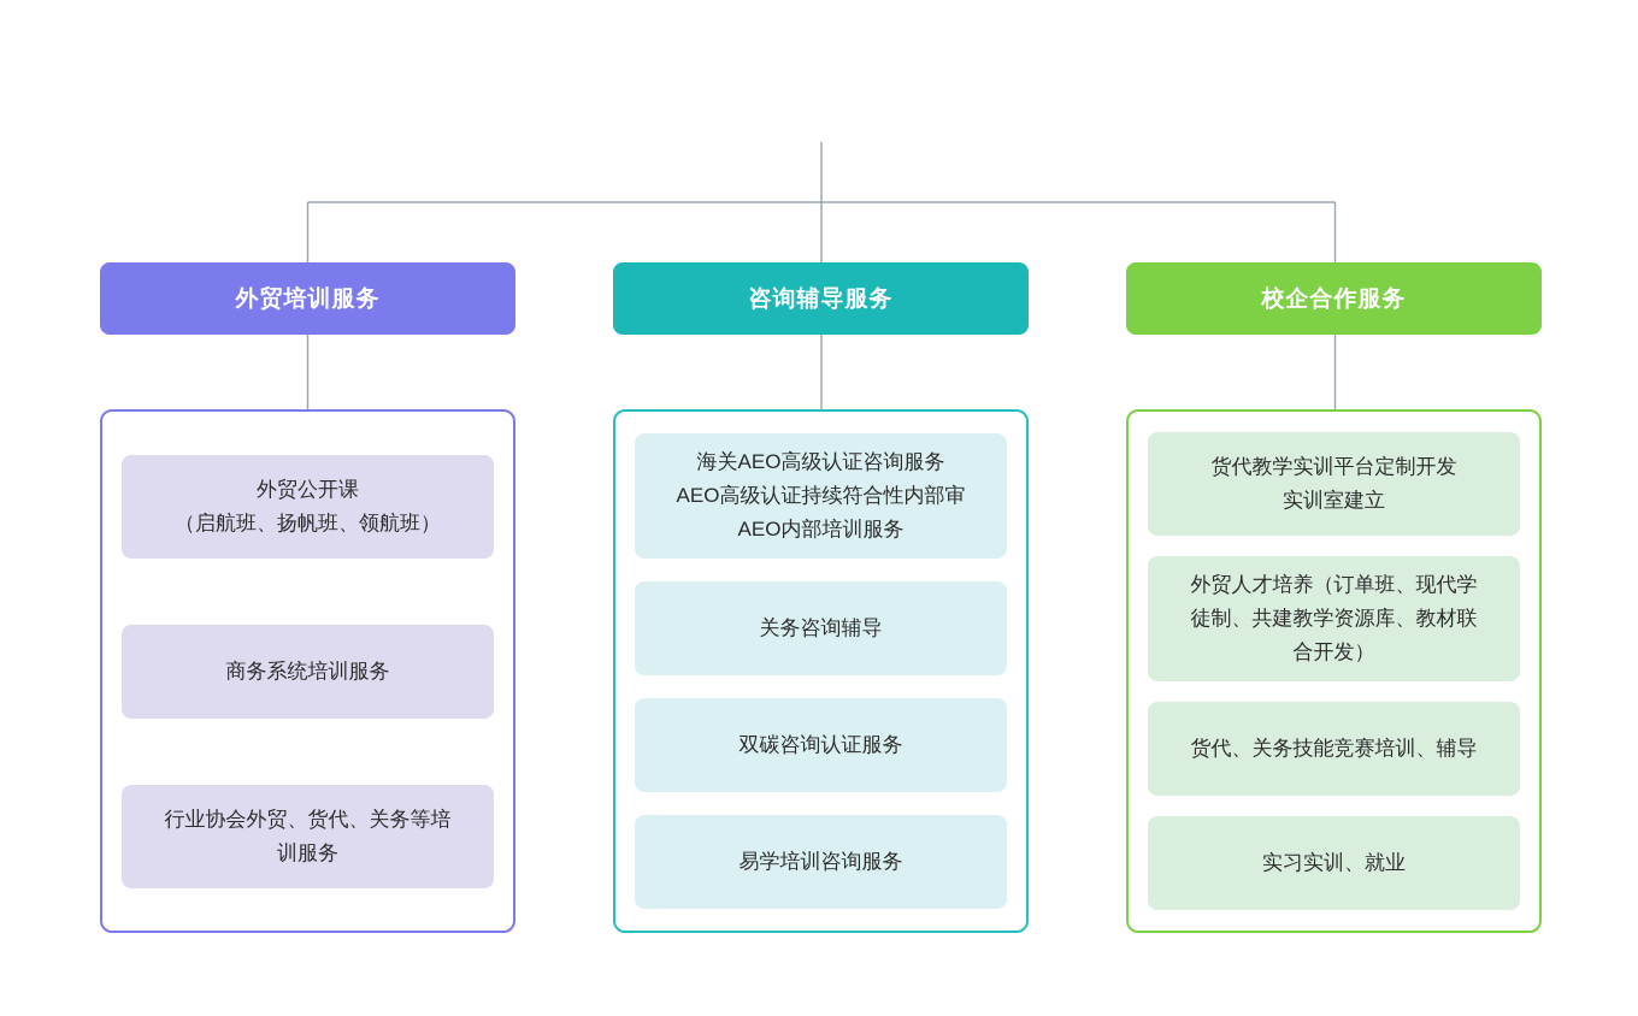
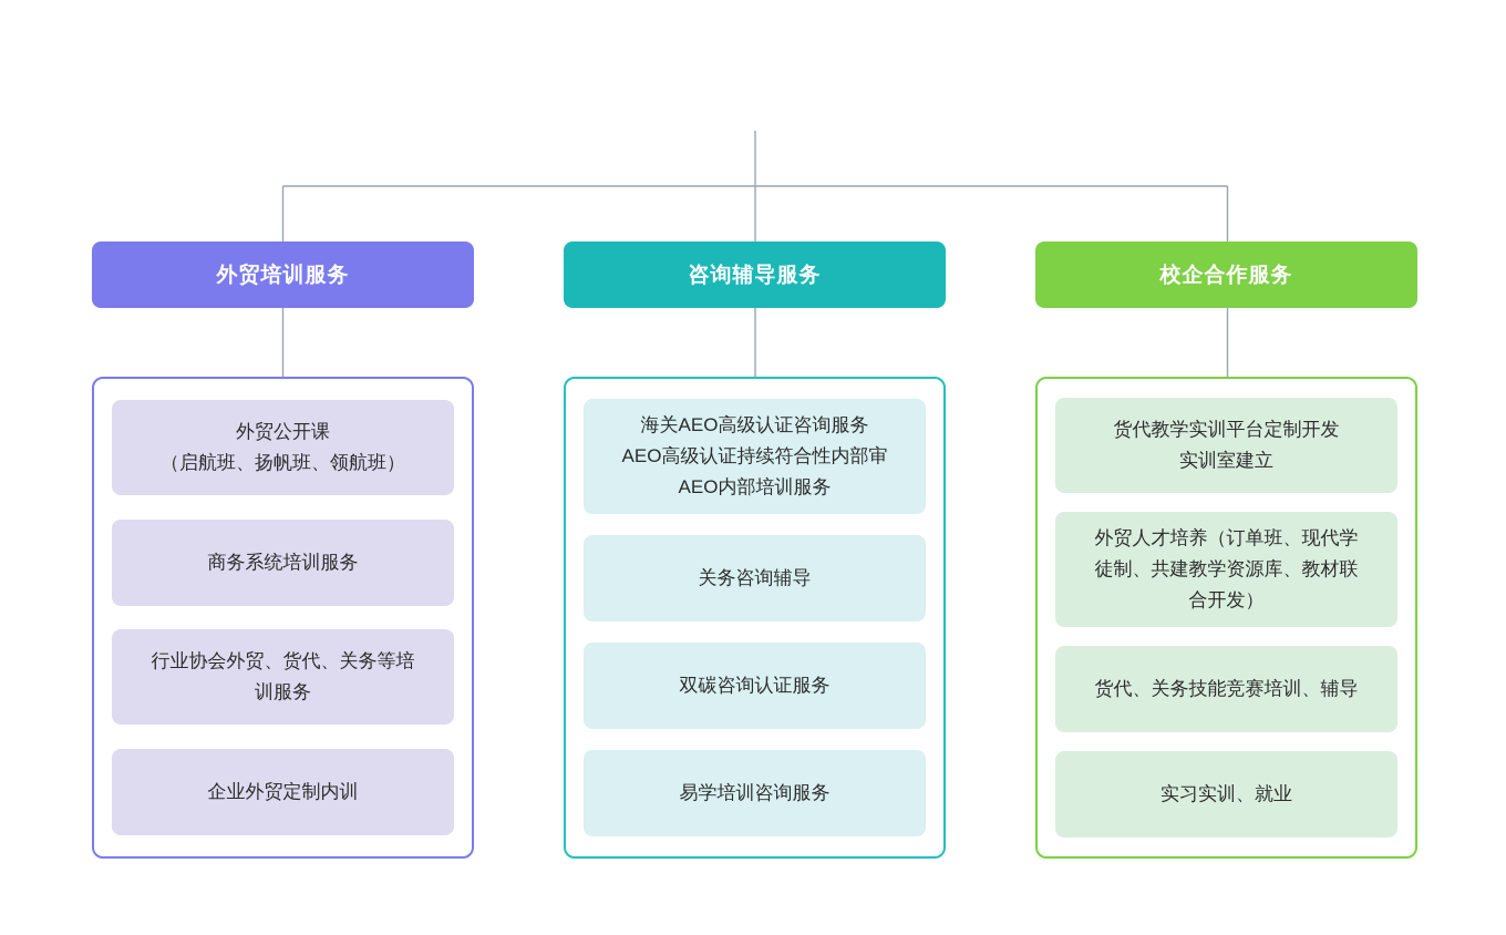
  外贸培训服务
  外贸公开课
  （启航班、扬帆班、领航班）
  商务系统培训服务
  行业协会外贸、货代、关务等培
  训服务
+ 企业外贸定制内训
  咨询辅导服务
  海关AEO高级认证咨询服务
  AEO高级认证持续符合性内部审
  AEO内部培训服务
  关务咨询辅导
  双碳咨询认证服务
  易学培训咨询服务
  校企合作服务
  货代教学实训平台定制开发
  实训室建立
  外贸人才培养（订单班、现代学
  徒制、共建教学资源库、教材联
  合开发）
  货代、关务技能竞赛培训、辅导
  实习实训、就业
